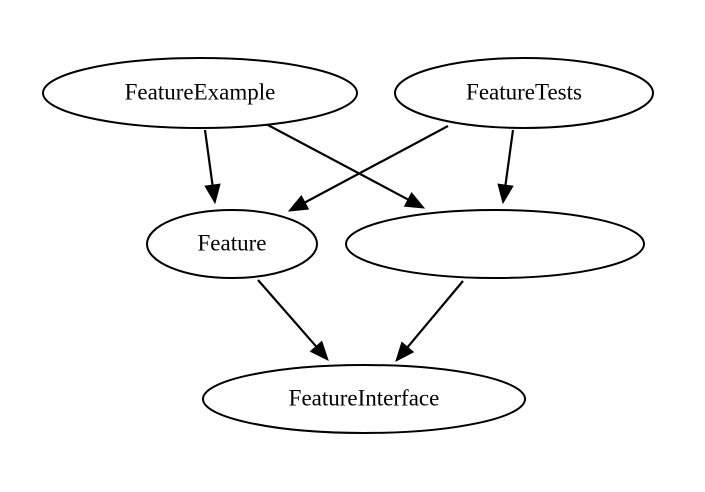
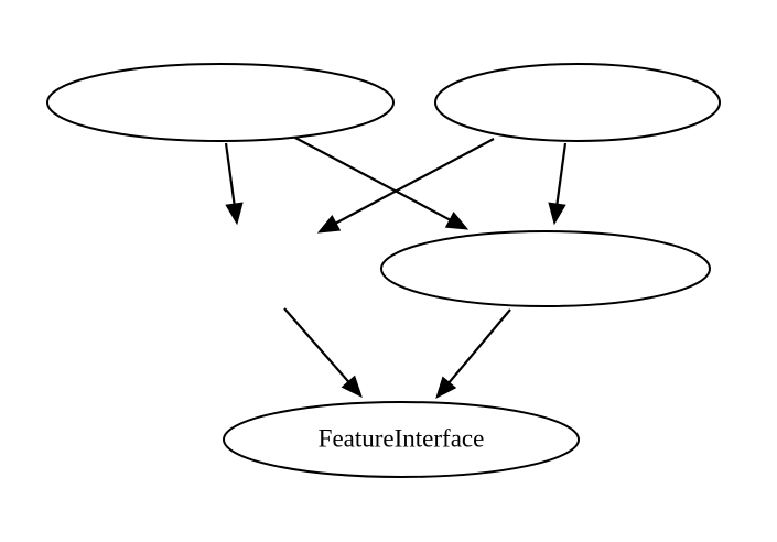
- FeatureExample
- FeatureTests
- Feature
  FeatureInterface
